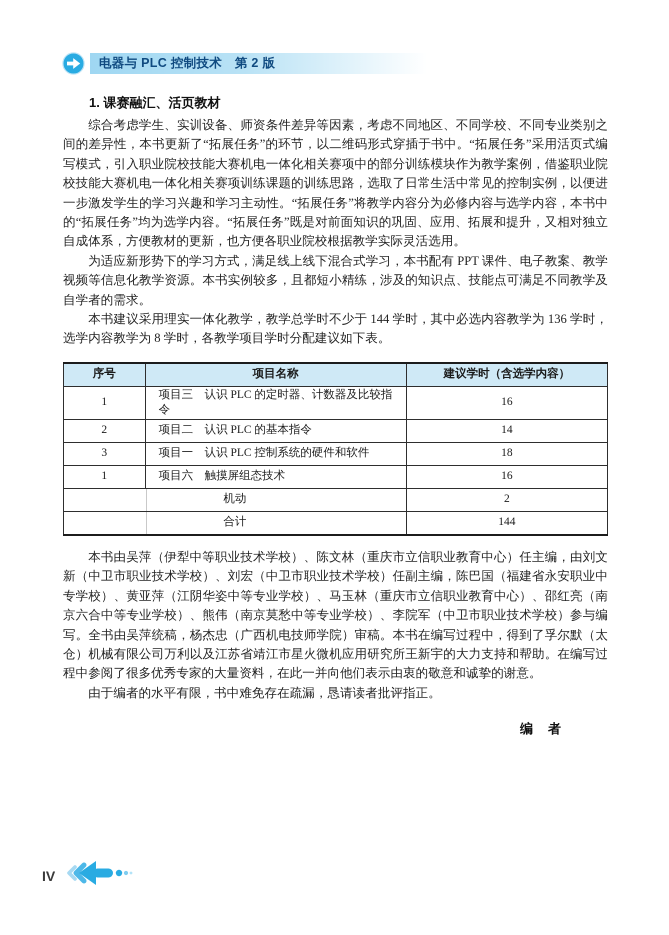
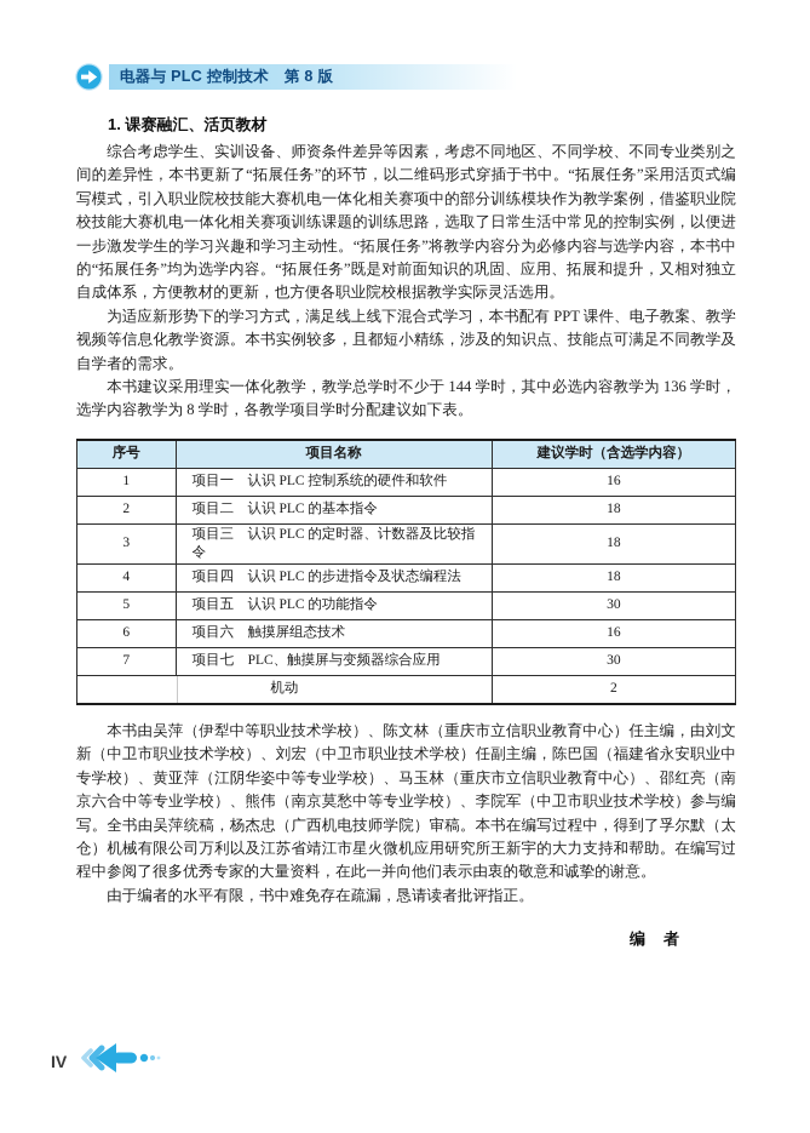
- 电器与 PLC 控制技术 第 2 版
+ 电器与 PLC 控制技术 第 8 版
  1. 课赛融汇、活页教材
  综合考虑学生、实训设备、师资条件差异等因素，考虑不同地区、不同学校、不同专业类别之间的差异性，本书更新了“拓展任务”的环节，以二维码形式穿插于书中。“拓展任务”采用活页式编写模式，引入职业院校技能大赛机电一体化相关赛项中的部分训练模块作为教学案例，借鉴职业院校技能大赛机电一体化相关赛项训练课题的训练思路，选取了日常生活中常见的控制实例，以便进一步激发学生的学习兴趣和学习主动性。“拓展任务”将教学内容分为必修内容与选学内容，本书中的“拓展任务”均为选学内容。“拓展任务”既是对前面知识的巩固、应用、拓展和提升，又相对独立自成体系，方便教材的更新，也方便各职业院校根据教学实际灵活选用。
  为适应新形势下的学习方式，满足线上线下混合式学习，本书配有 PPT 课件、电子教案、教学视频等信息化教学资源。本书实例较多，且都短小精练，涉及的知识点、技能点可满足不同教学及自学者的需求。
  本书建议采用理实一体化教学，教学总学时不少于 144 学时，其中必选内容教学为 136 学时，选学内容教学为 8 学时，各教学项目学时分配建议如下表。
  序号	项目名称	建议学时（含选学内容）
- 1	项目三 认识 PLC 的定时器、计数器及比较指令	16
+ 1	项目一 认识 PLC 控制系统的硬件和软件	16
- 2	项目二 认识 PLC 的基本指令	14
+ 2	项目二 认识 PLC 的基本指令	18
- 3	项目一 认识 PLC 控制系统的硬件和软件	18
+ 3	项目三 认识 PLC 的定时器、计数器及比较指令	18
+ 4	项目四 认识 PLC 的步进指令及状态编程法	18
+ 5	项目五 认识 PLC 的功能指令	30
- 1	项目六 触摸屏组态技术	16
+ 6	项目六 触摸屏组态技术	16
+ 7	项目七 PLC、触摸屏与变频器综合应用	30
  机动	2
- 合计	144
  本书由吴萍（伊犁中等职业技术学校）、陈文林（重庆市立信职业教育中心）任主编，由刘文新（中卫市职业技术学校）、刘宏（中卫市职业技术学校）任副主编，陈巴国（福建省永安职业中专学校）、黄亚萍（江阴华姿中等专业学校）、马玉林（重庆市立信职业教育中心）、邵红亮（南京六合中等专业学校）、熊伟（南京莫愁中等专业学校）、李院军（中卫市职业技术学校）参与编写。全书由吴萍统稿，杨杰忠（广西机电技师学院）审稿。本书在编写过程中，得到了孚尔默（太仓）机械有限公司万利以及江苏省靖江市星火微机应用研究所王新宇的大力支持和帮助。在编写过程中参阅了很多优秀专家的大量资料，在此一并向他们表示由衷的敬意和诚挚的谢意。
  由于编者的水平有限，书中难免存在疏漏，恳请读者批评指正。
  编 者
  IV
